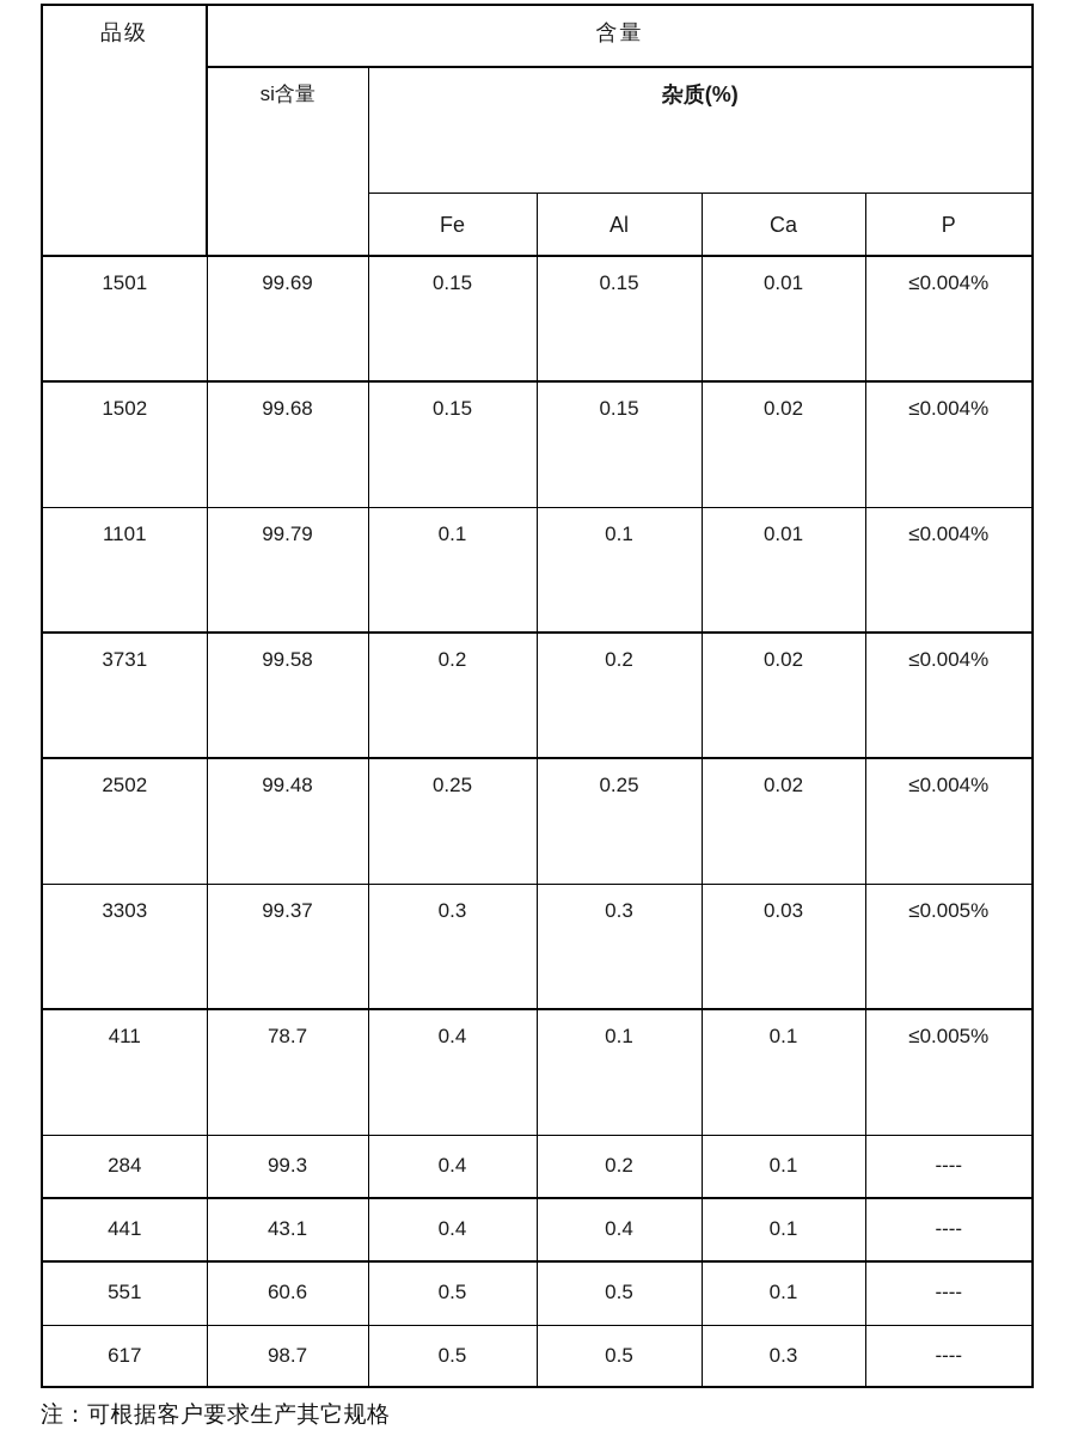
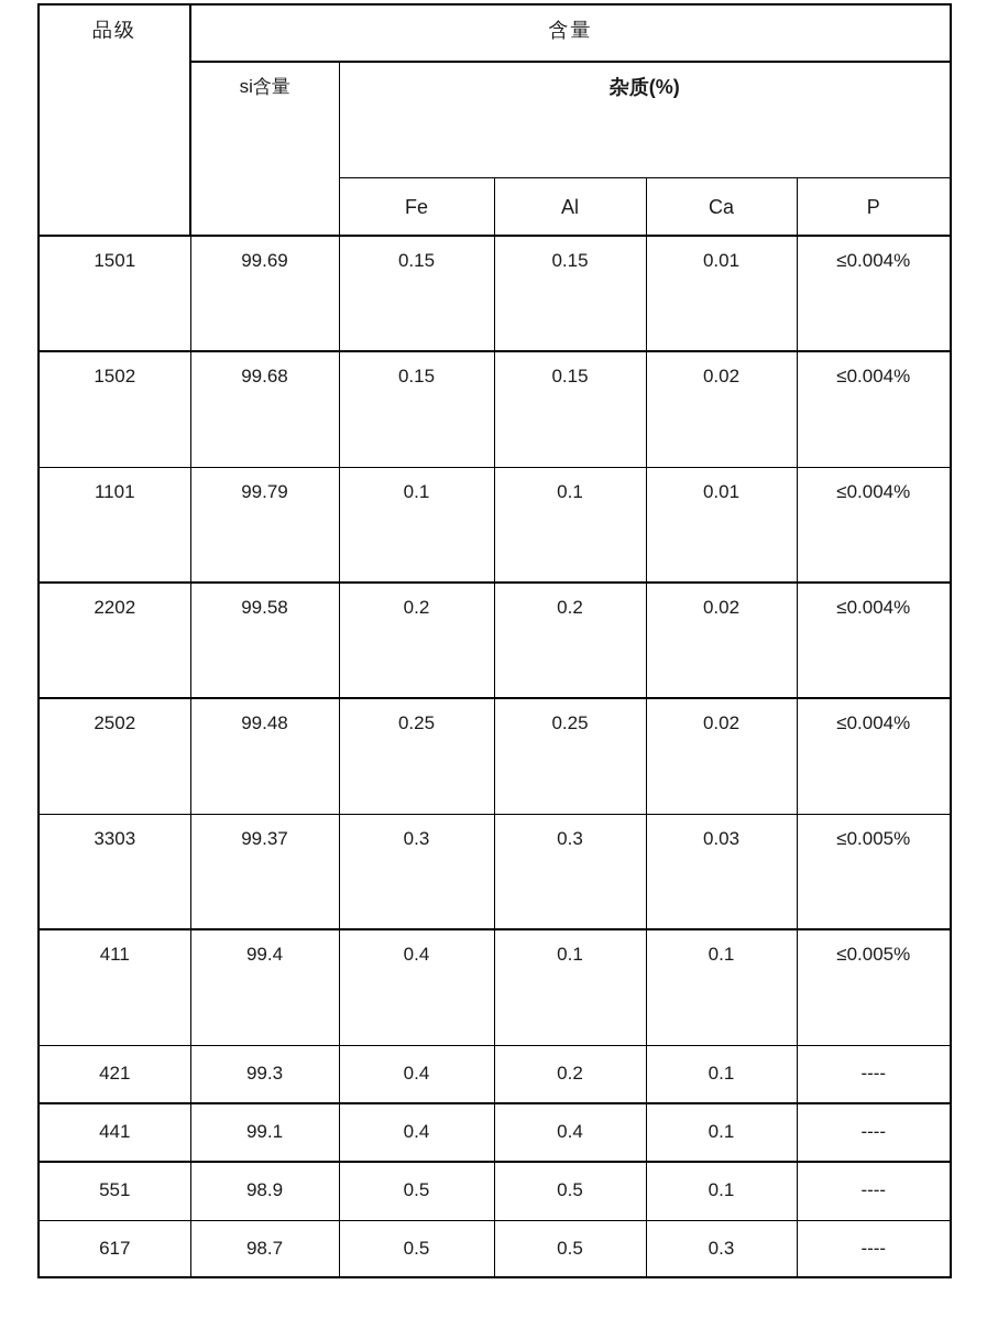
  品级	含量
  si含量	杂质(%)
  Fe	Al	Ca	P
  1501	99.69	0.15	0.15	0.01	≤0.004%
  1502	99.68	0.15	0.15	0.02	≤0.004%
  1101	99.79	0.1	0.1	0.01	≤0.004%
- 3731	99.58	0.2	0.2	0.02	≤0.004%
+ 2202	99.58	0.2	0.2	0.02	≤0.004%
  2502	99.48	0.25	0.25	0.02	≤0.004%
  3303	99.37	0.3	0.3	0.03	≤0.005%
- 411	78.7	0.4	0.1	0.1	≤0.005%
+ 411	99.4	0.4	0.1	0.1	≤0.005%
- 284	99.3	0.4	0.2	0.1	----
+ 421	99.3	0.4	0.2	0.1	----
- 441	43.1	0.4	0.4	0.1	----
+ 441	99.1	0.4	0.4	0.1	----
- 551	60.6	0.5	0.5	0.1	----
+ 551	98.9	0.5	0.5	0.1	----
  617	98.7	0.5	0.5	0.3	----
- 注：可根据客户要求生产其它规格
